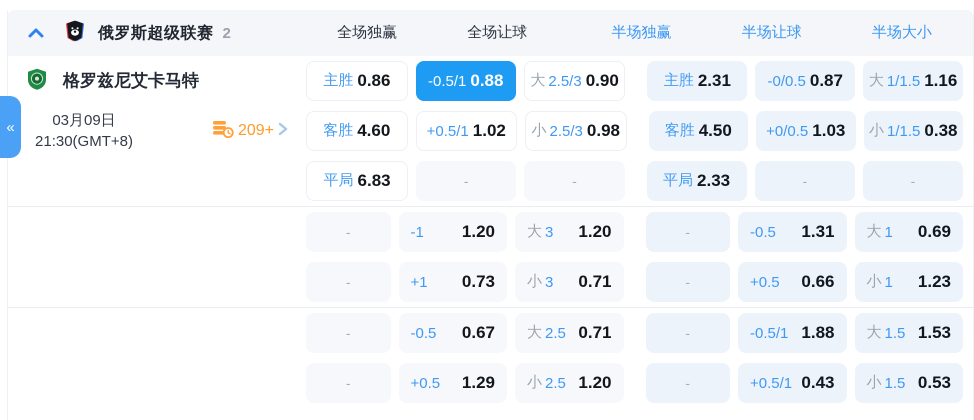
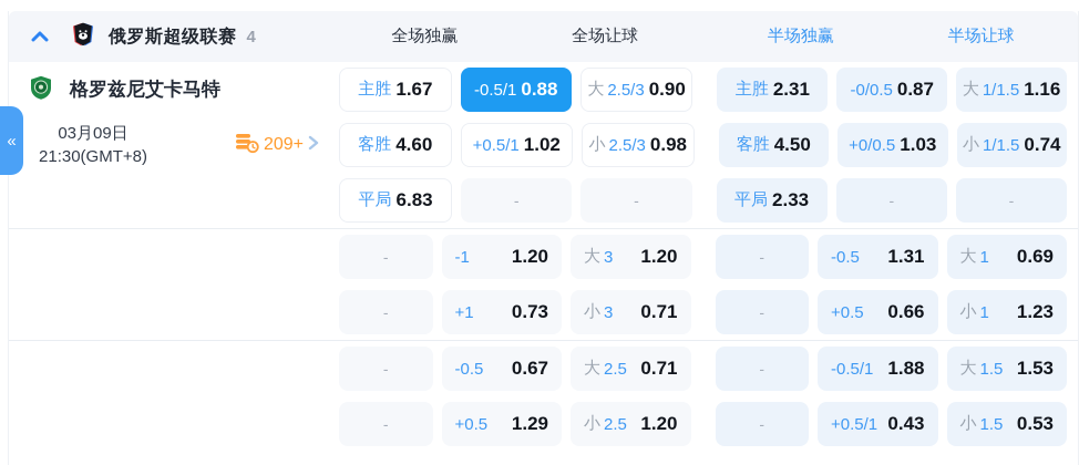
  «
  俄罗斯超级联赛
- 2
+ 4
  全场独赢
  全场让球
  半场独赢
  半场让球
- 半场大小
  格罗兹尼艾卡马特
  03月09日
  21:30(GMT+8)
  209+
  主胜
- 0.86
+ 1.67
  -0.5/1
  0.88
  大
  2.5/3
  0.90
  主胜
  2.31
  -0/0.5
  0.87
  大
  1/1.5
  1.16
  客胜
  4.60
  +0.5/1
  1.02
  小
  2.5/3
  0.98
  客胜
  4.50
  +0/0.5
  1.03
  小
  1/1.5
- 0.38
+ 0.74
  平局
  6.83
  -
  -
  平局
  2.33
  -
  -
  -
  -1
  1.20
  大
  3
  1.20
  -
  -0.5
  1.31
  大
  1
  0.69
  -
  +1
  0.73
  小
  3
  0.71
  -
  +0.5
  0.66
  小
  1
  1.23
  -
  -0.5
  0.67
  大
  2.5
  0.71
  -
  -0.5/1
  1.88
  大
  1.5
  1.53
  -
  +0.5
  1.29
  小
  2.5
  1.20
  -
  +0.5/1
  0.43
  小
  1.5
  0.53
